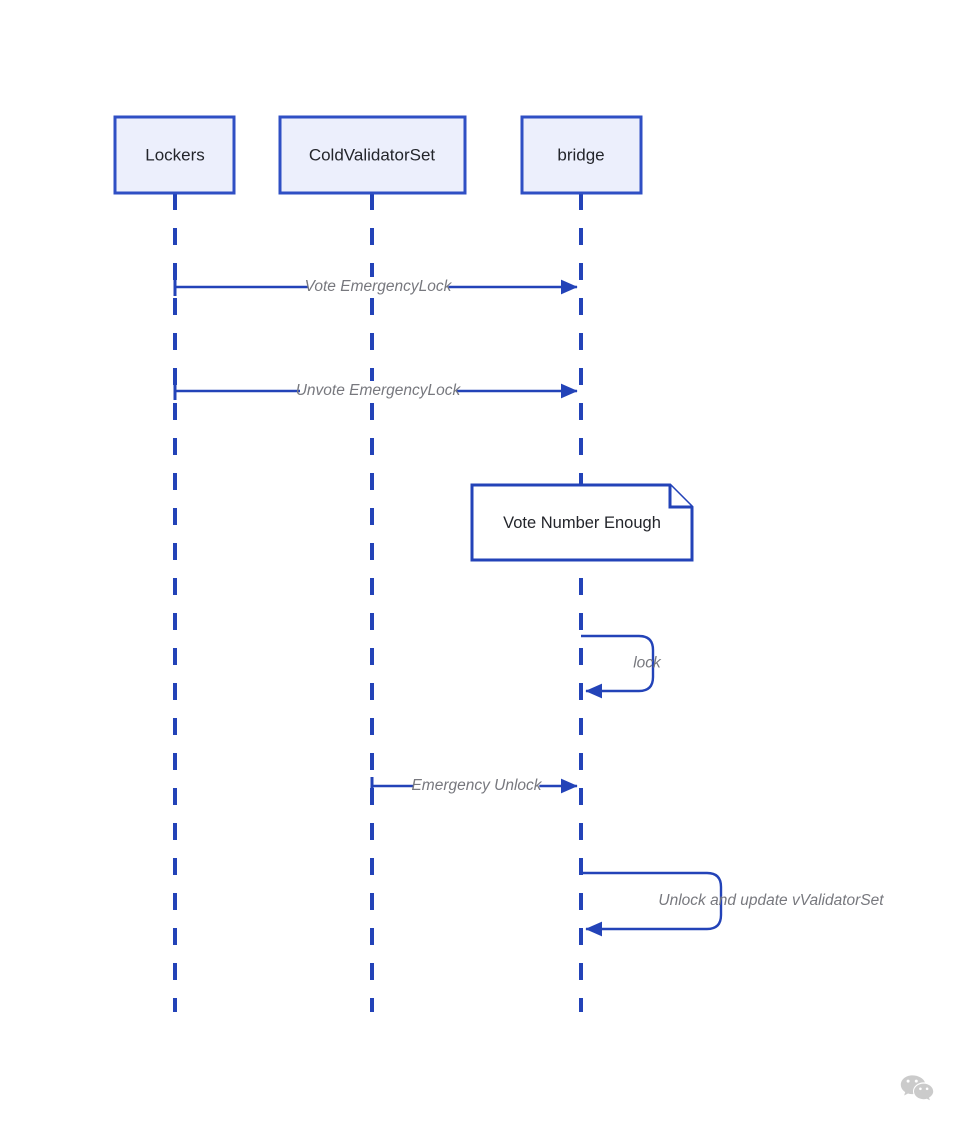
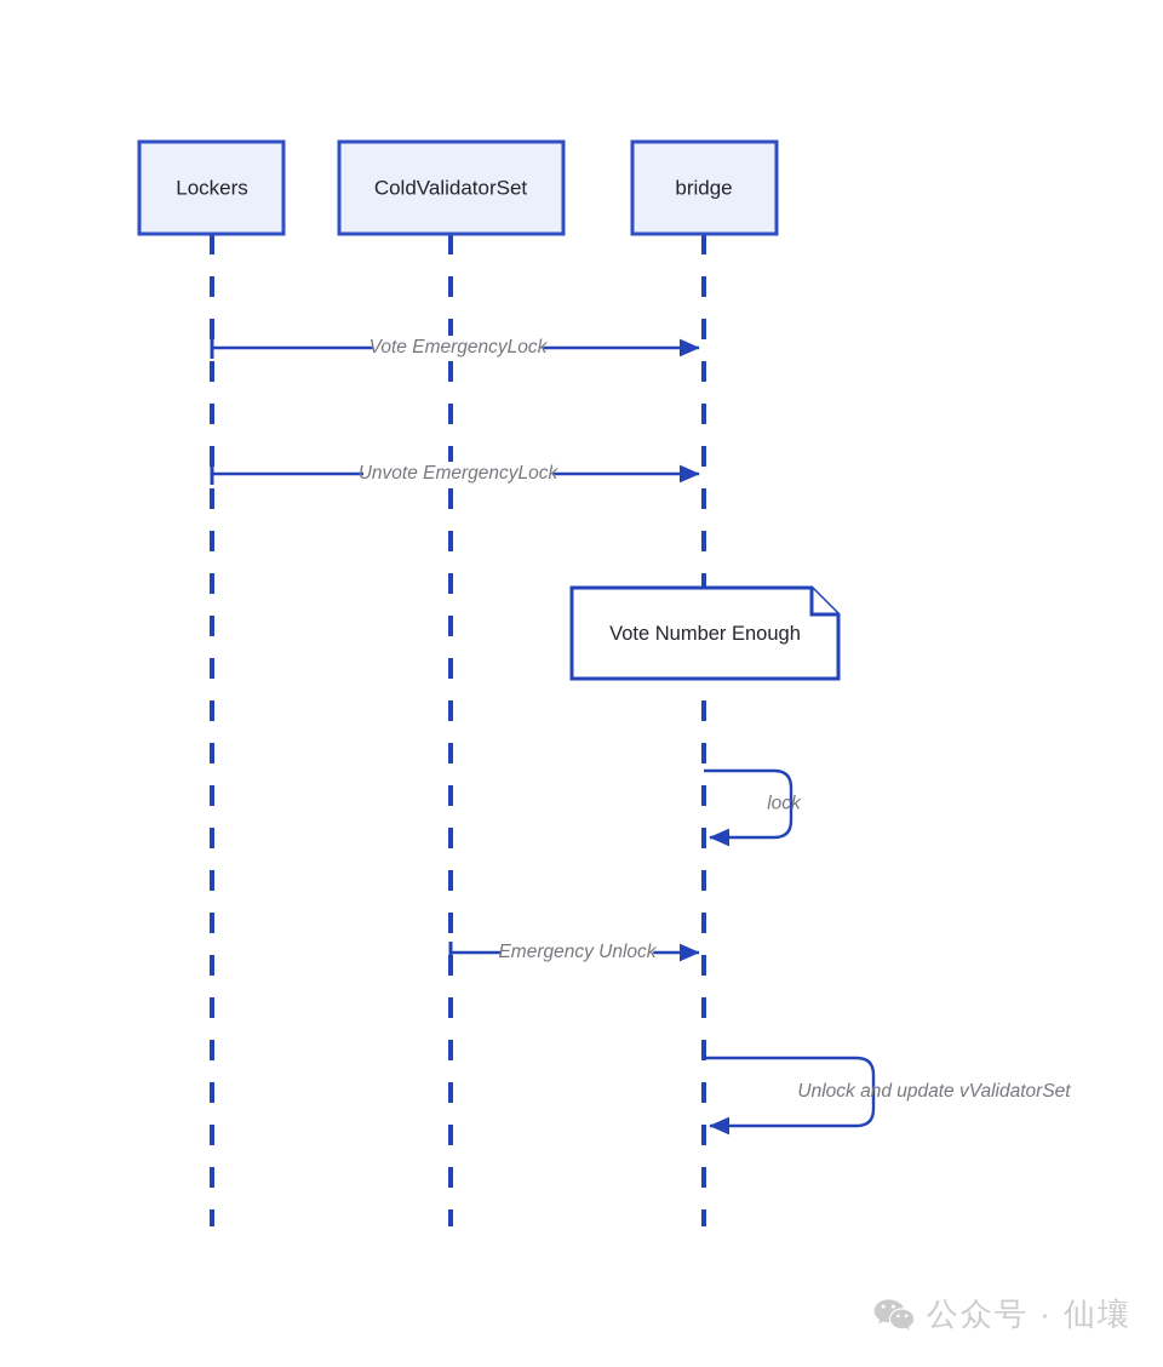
  Vote EmergencyLock
  Unvote EmergencyLock
  lock
  Emergency Unlock
  Unlock and update vValidatorSet
  Vote Number Enough
  Lockers
  ColdValidatorSet
  bridge
+ 公众号 · 仙壤
